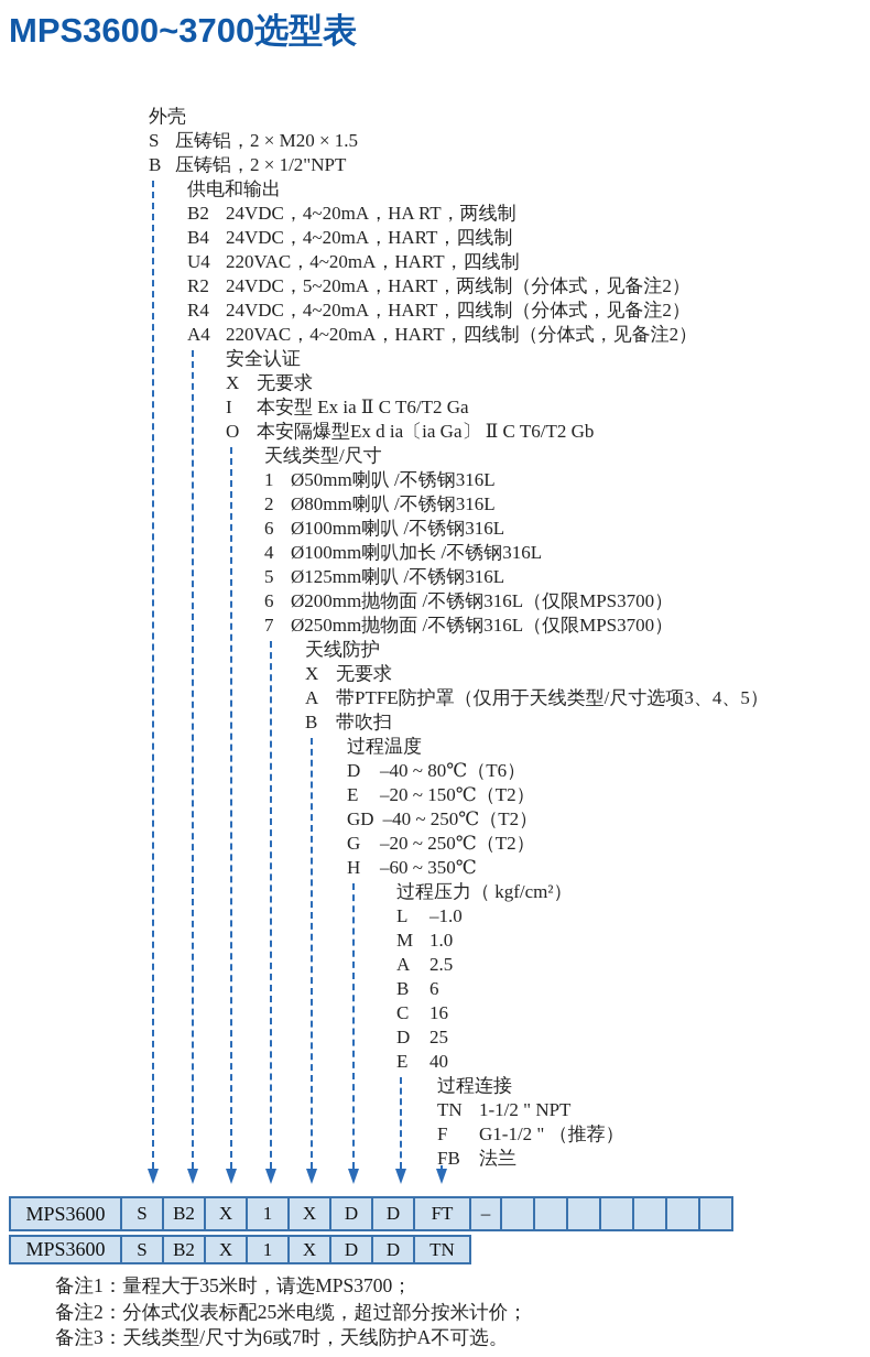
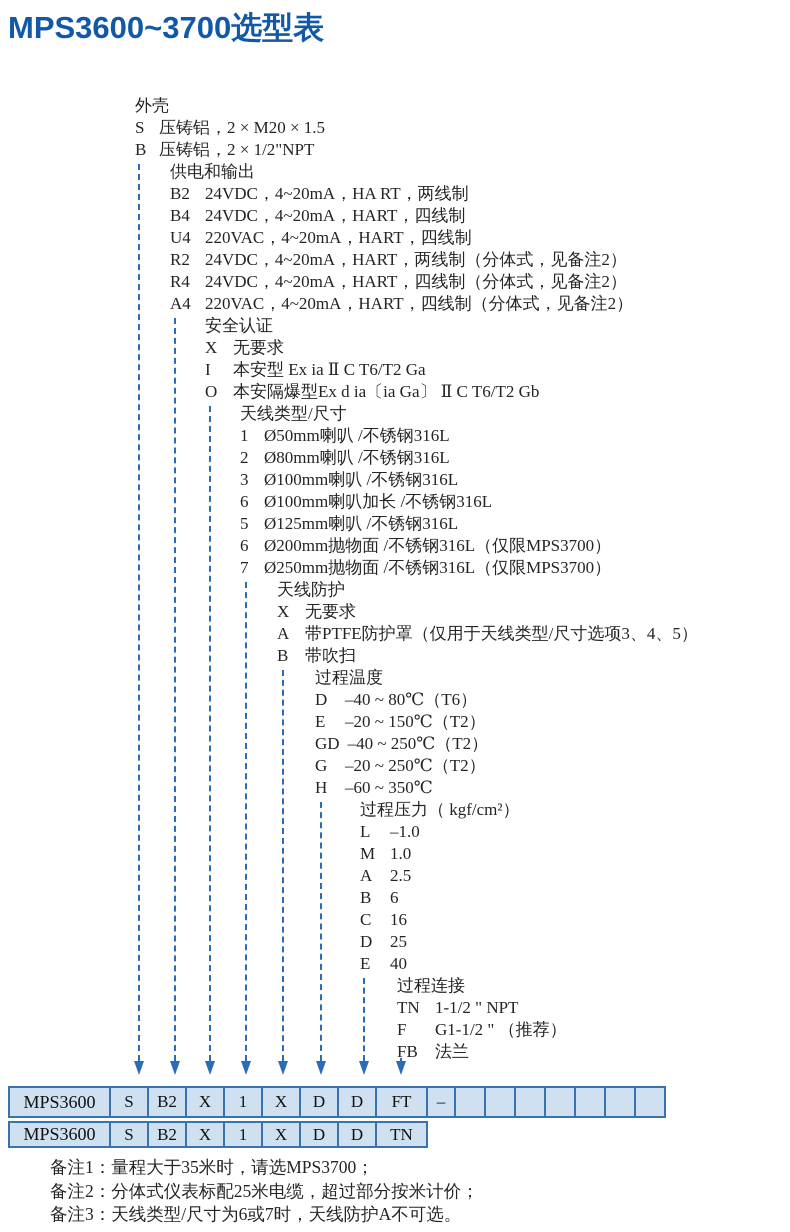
  MPS3600~3700选型表
  外壳
  S 压铸铝，2 × M20 × 1.5
  B 压铸铝，2 × 1/2"NPT
  供电和输出
  B2 24VDC，4~20mA，HA RT，两线制
  B4 24VDC，4~20mA，HART，四线制
  U4 220VAC，4~20mA，HART，四线制
- R2 24VDC，5~20mA，HART，两线制（分体式，见备注2）
+ R2 24VDC，4~20mA，HART，两线制（分体式，见备注2）
  R4 24VDC，4~20mA，HART，四线制（分体式，见备注2）
  A4 220VAC，4~20mA，HART，四线制（分体式，见备注2）
  安全认证
  X 无要求
  I 本安型 Ex ia Ⅱ C T6/T2 Ga
  O 本安隔爆型Ex d ia〔ia Ga〕 Ⅱ C T6/T2 Gb
  天线类型/尺寸
  1 Ø50mm喇叭 /不锈钢316L
  2 Ø80mm喇叭 /不锈钢316L
- 6 Ø100mm喇叭 /不锈钢316L
+ 3 Ø100mm喇叭 /不锈钢316L
- 4 Ø100mm喇叭加长 /不锈钢316L
+ 6 Ø100mm喇叭加长 /不锈钢316L
  5 Ø125mm喇叭 /不锈钢316L
  6 Ø200mm抛物面 /不锈钢316L（仅限MPS3700）
  7 Ø250mm抛物面 /不锈钢316L（仅限MPS3700）
  天线防护
  X 无要求
  A 带PTFE防护罩（仅用于天线类型/尺寸选项3、4、5）
  B 带吹扫
  过程温度
  D –40 ~ 80℃（T6）
  E –20 ~ 150℃（T2）
  GD –40 ~ 250℃（T2）
  G –20 ~ 250℃（T2）
  H –60 ~ 350℃
  过程压力（ kgf/cm²）
  L –1.0
  M 1.0
  A 2.5
  B 6
  C 16
  D 25
  E 40
  过程连接
  TN 1-1/2 " NPT
  F G1-1/2 " （推荐）
  FB 法兰
  MPS3600
  S
  B2
  X
  1
  X
  D
  D
  FT
  –
  MPS3600
  S
  B2
  X
  1
  X
  D
  D
  TN
  备注1：量程大于35米时，请选MPS3700；
  备注2：分体式仪表标配25米电缆，超过部分按米计价；
  备注3：天线类型/尺寸为6或7时，天线防护A不可选。
